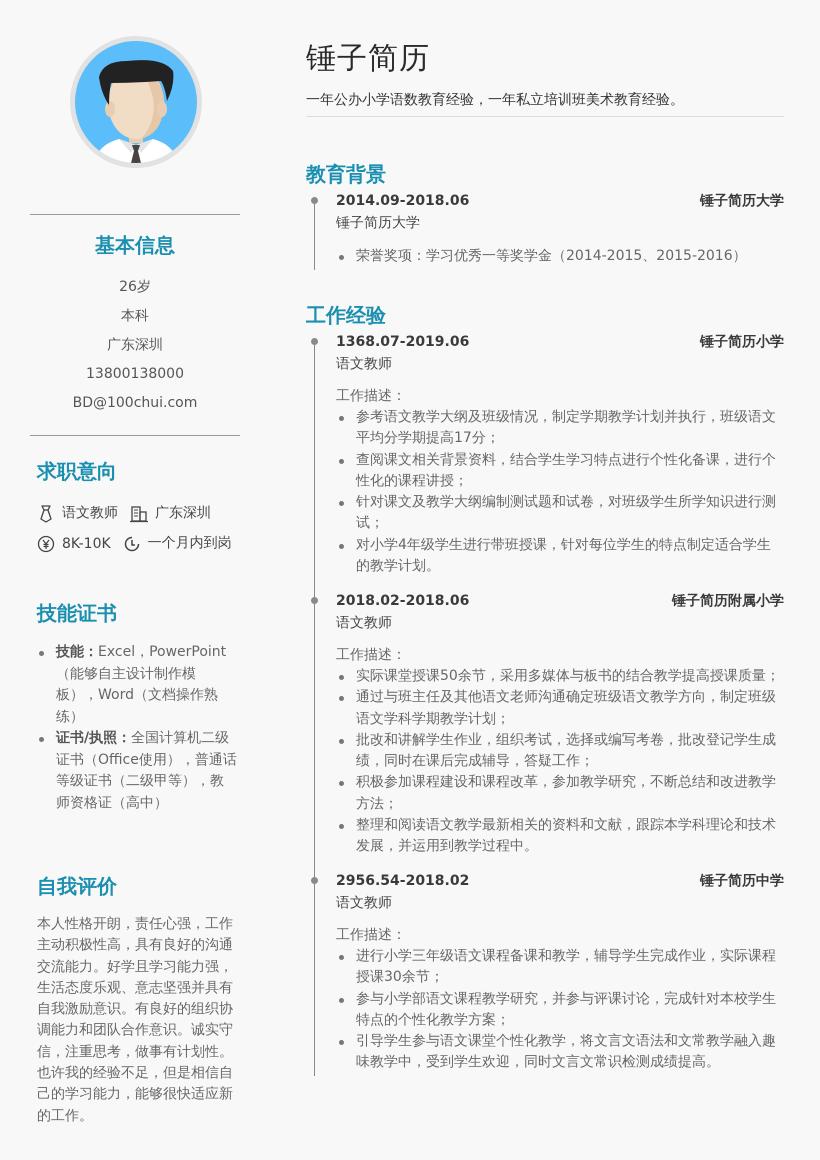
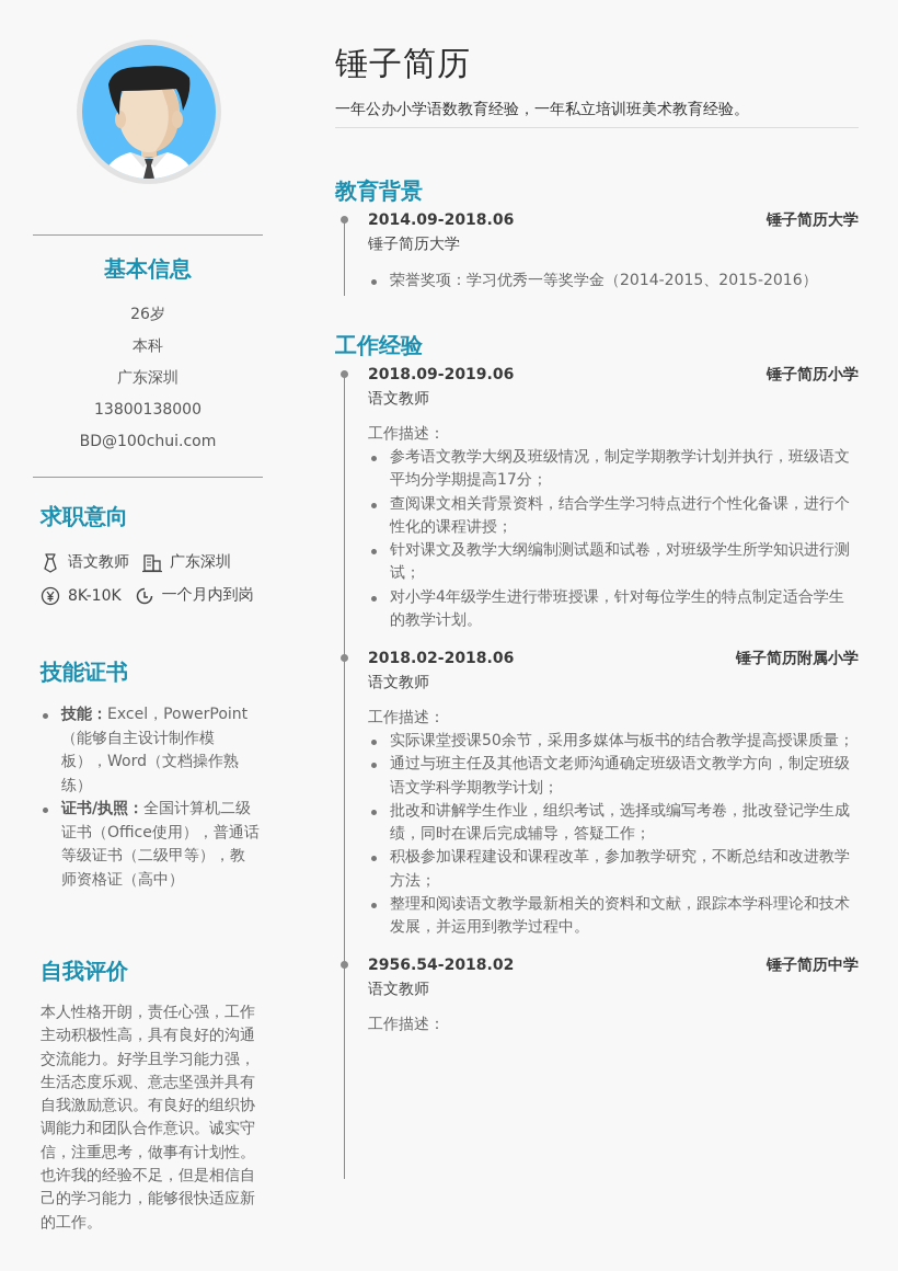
  基本信息
  26岁
  本科
  广东深圳
  13800138000
  BD@100chui.com
  求职意向
  语文教师
  广东深圳
  8K-10K
  一个月内到岗
  技能证书
  技能：Excel，PowerPoint（能够自主设计制作模板），Word（文档操作熟练）
  证书/执照：全国计算机二级证书（Office使用），普通话等级证书（二级甲等），教师资格证（高中）
  自我评价
  本人性格开朗，责任心强，工作主动积极性高，具有良好的沟通交流能力。好学且学习能力强，生活态度乐观、意志坚强并具有自我激励意识。有良好的组织协调能力和团队合作意识。诚实守信，注重思考，做事有计划性。也许我的经验不足，但是相信自己的学习能力，能够很快适应新的工作。
  锤子简历
  一年公办小学语数教育经验，一年私立培训班美术教育经验。
  教育背景
  2014.09-2018.06
  锤子简历大学
  锤子简历大学
  荣誉奖项：学习优秀一等奖学金（2014-2015、2015-2016）
  工作经验
- 1368.07-2019.06
+ 2018.09-2019.06
  锤子简历小学
  语文教师
  工作描述：
  参考语文教学大纲及班级情况，制定学期教学计划并执行，班级语文平均分学期提高17分；
  查阅课文相关背景资料，结合学生学习特点进行个性化备课，进行个性化的课程讲授；
  针对课文及教学大纲编制测试题和试卷，对班级学生所学知识进行测试；
  对小学4年级学生进行带班授课，针对每位学生的特点制定适合学生的教学计划。
  2018.02-2018.06
  锤子简历附属小学
  语文教师
  工作描述：
  实际课堂授课50余节，采用多媒体与板书的结合教学提高授课质量；
  通过与班主任及其他语文老师沟通确定班级语文教学方向，制定班级语文学科学期教学计划；
  批改和讲解学生作业，组织考试，选择或编写考卷，批改登记学生成绩，同时在课后完成辅导，答疑工作；
  积极参加课程建设和课程改革，参加教学研究，不断总结和改进教学方法；
  整理和阅读语文教学最新相关的资料和文献，跟踪本学科理论和技术发展，并运用到教学过程中。
  2956.54-2018.02
  锤子简历中学
  语文教师
  工作描述：
- 进行小学三年级语文课程备课和教学，辅导学生完成作业，实际课程授课30余节；
- 参与小学部语文课程教学研究，并参与评课讨论，完成针对本校学生特点的个性化教学方案；
- 引导学生参与语文课堂个性化教学，将文言文语法和文常教学融入趣味教学中，受到学生欢迎，同时文言文常识检测成绩提高。
